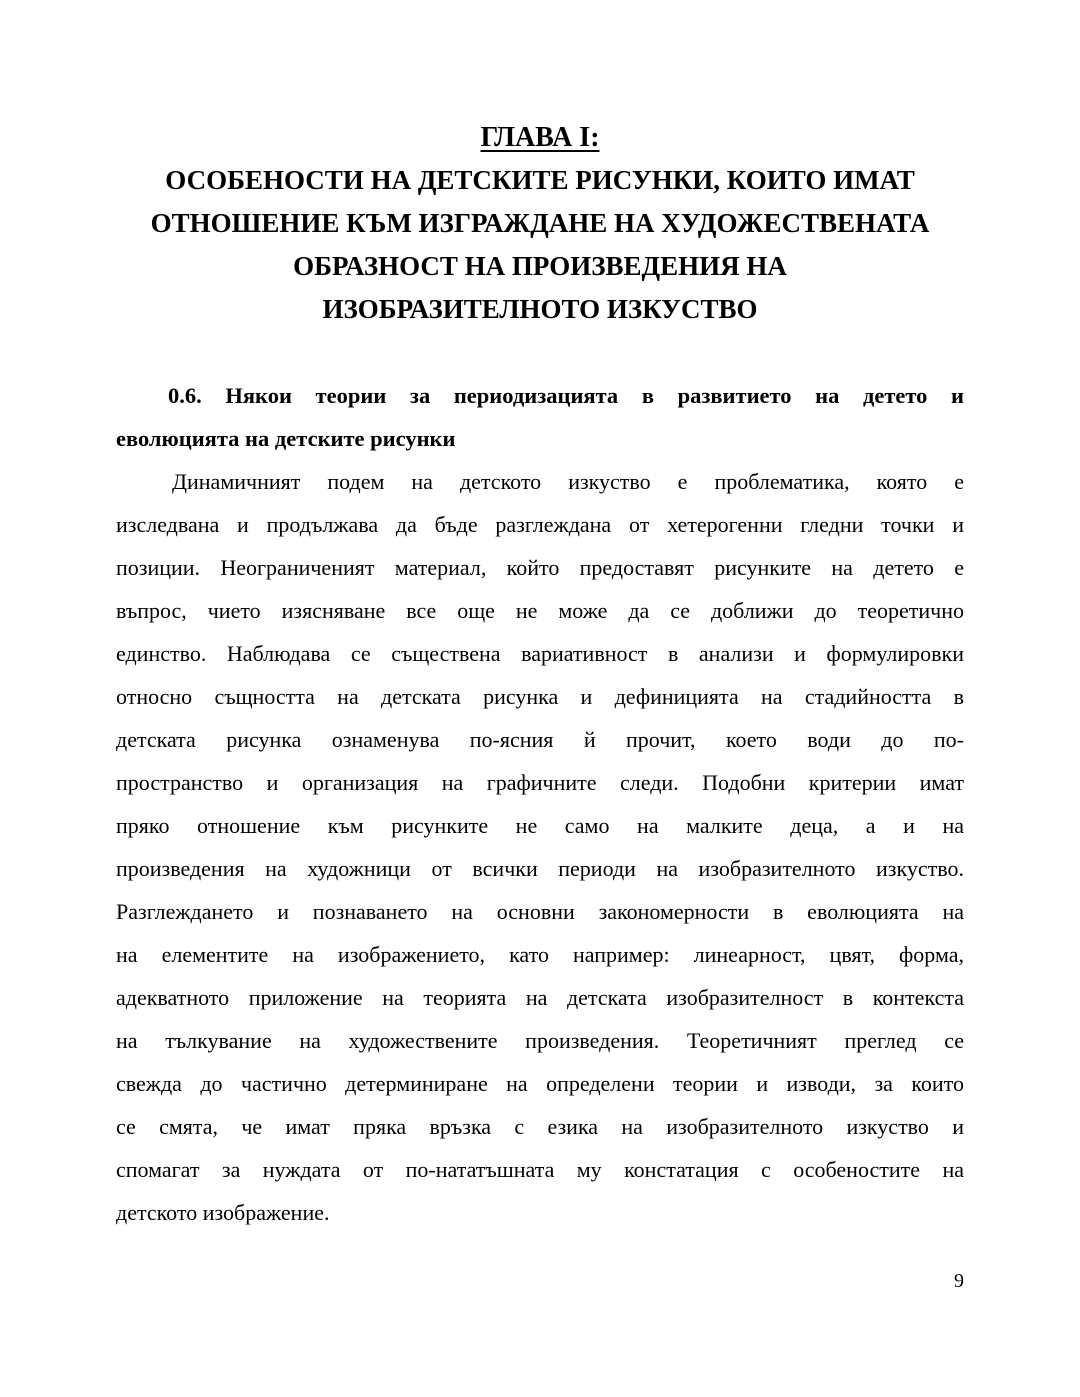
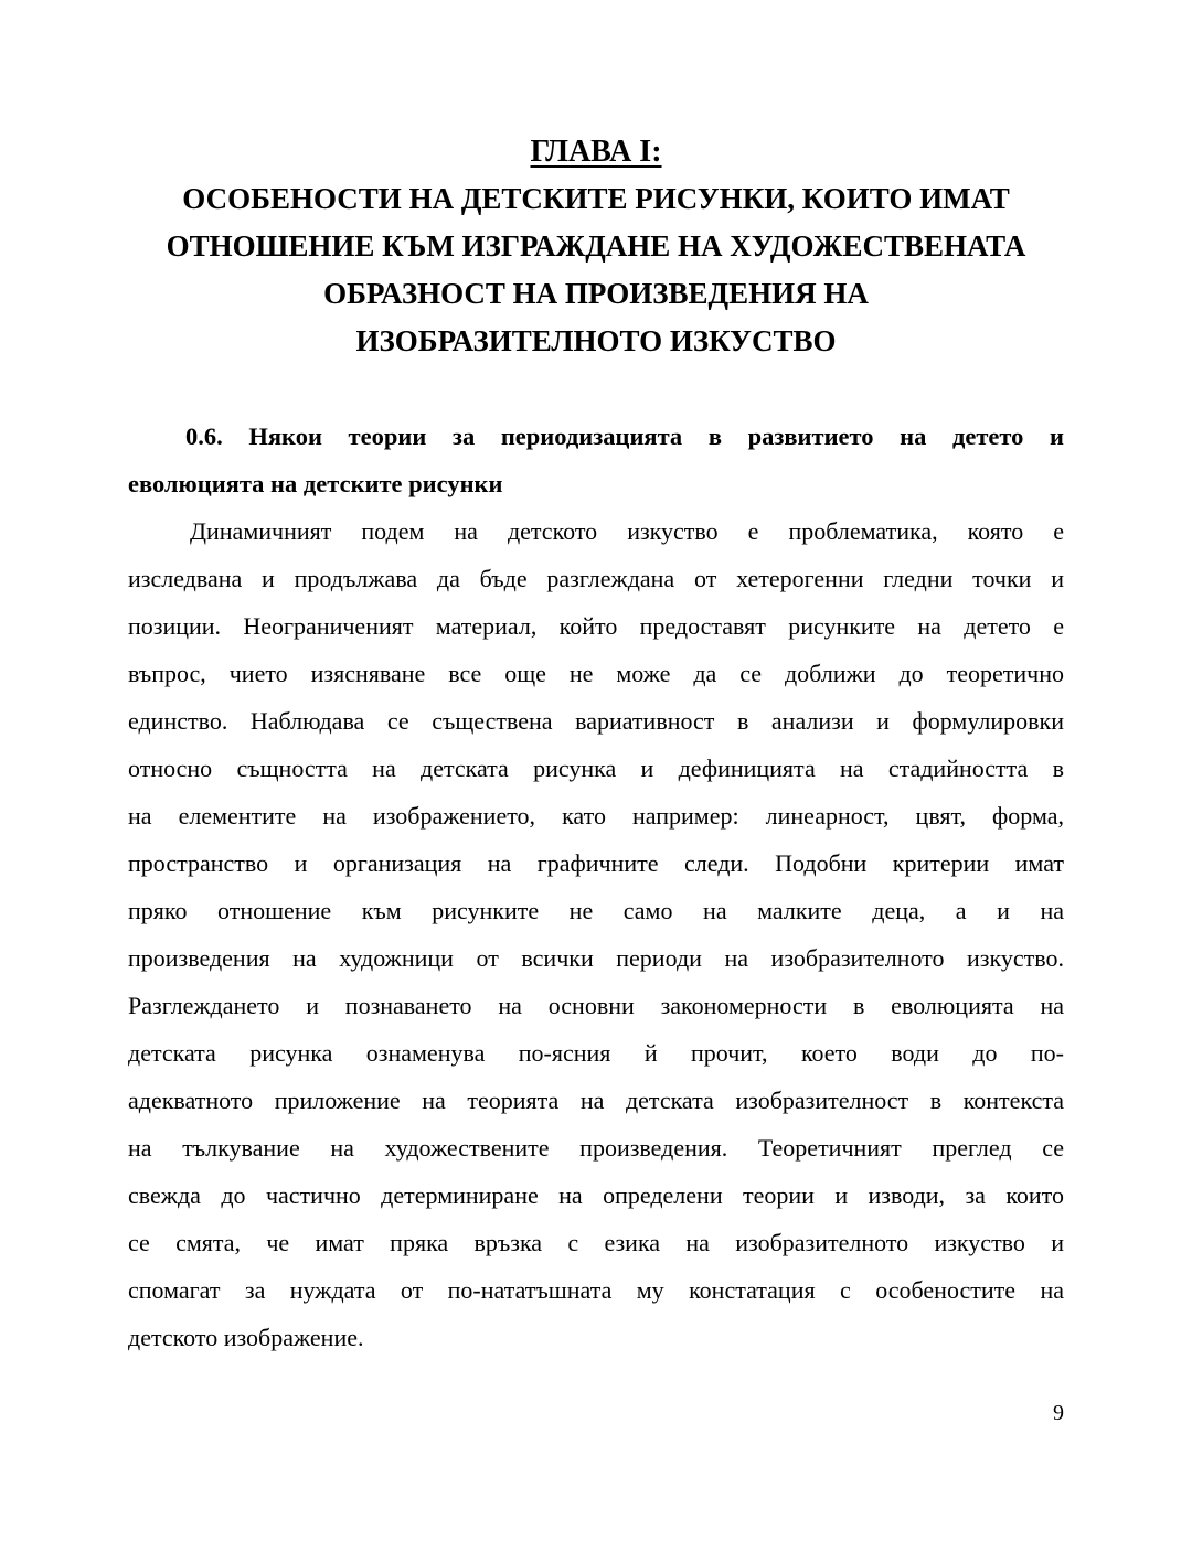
  ГЛАВА I:
  ОСОБЕНОСТИ НА ДЕТСКИТЕ РИСУНКИ, КОИТО ИМАТ
  ОТНОШЕНИЕ КЪМ ИЗГРАЖДАНЕ НА ХУДОЖЕСТВЕНАТА
  ОБРАЗНОСТ НА ПРОИЗВЕДЕНИЯ НА
  ИЗОБРАЗИТЕЛНОТО ИЗКУСТВО
  0.6. Някои теории за периодизацията в развитието на детето и
  еволюцията на детските рисунки
  Динамичният подем на детското изкуство е проблематика, която е
  изследвана и продължава да бъде разглеждана от хетерогенни гледни точки и
  позиции. Неограниченият материал, който предоставят рисунките на детето е
  въпрос, чието изясняване все още не може да се доближи до теоретично
  единство. Наблюдава се съществена вариативност в анализи и формулировки
  относно същността на детската рисунка и дефиницията на стадийността в
- детската рисунка ознаменува по-ясния й прочит, което води до по-
+ на елементите на изображението, като например: линеарност, цвят, форма,
  пространство и организация на графичните следи. Подобни критерии имат
  пряко отношение към рисунките не само на малките деца, а и на
  произведения на художници от всички периоди на изобразителното изкуство.
  Разглеждането и познаването на основни закономерности в еволюцията на
- на елементите на изображението, като например: линеарност, цвят, форма,
+ детската рисунка ознаменува по-ясния й прочит, което води до по-
  адекватното приложение на теорията на детската изобразителност в контекста
  на тълкувание на художествените произведения. Теоретичният преглед се
  свежда до частично детерминиране на определени теории и изводи, за които
  се смята, че имат пряка връзка с езика на изобразителното изкуство и
  спомагат за нуждата от по-нататъшната му констатация с особеностите на
  детското изображение.
  9
